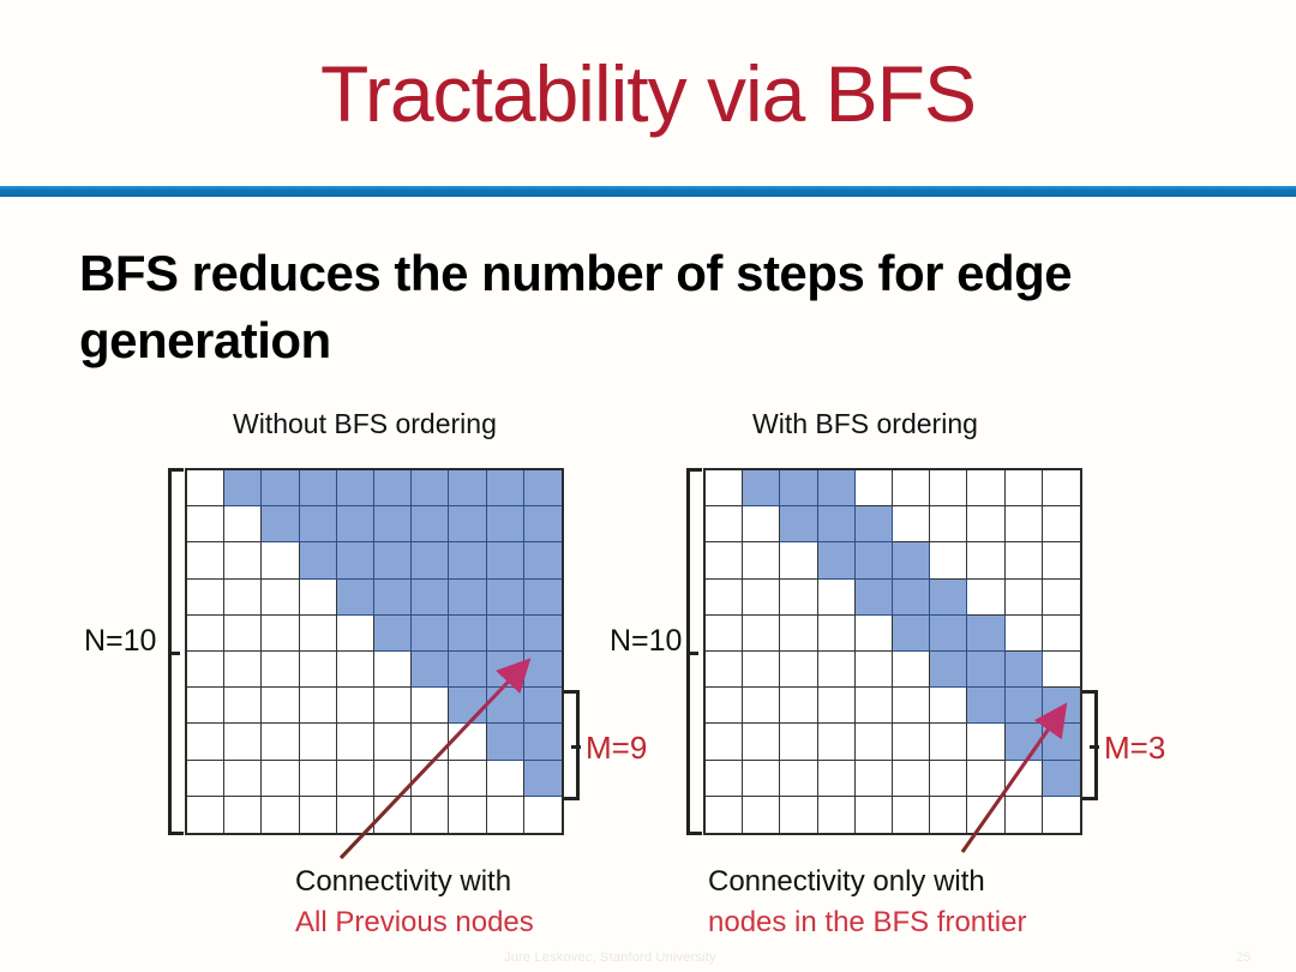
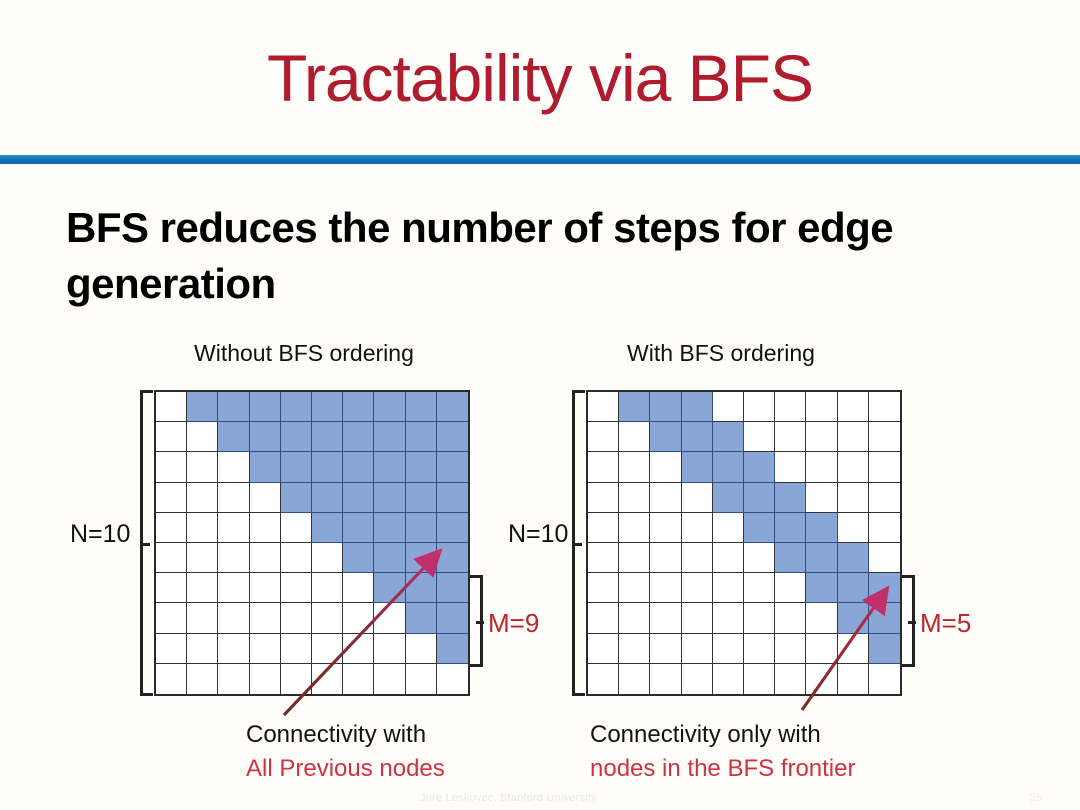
  Tractability via BFS
  BFS reduces the number of steps for edge generation
  Without BFS ordering
  N=10
  M=9
  Connectivity with
  All Previous nodes
  With BFS ordering
  N=10
- M=3
+ M=5
  Connectivity only with
  nodes in the BFS frontier
  Jure Leskovec, Stanford University
